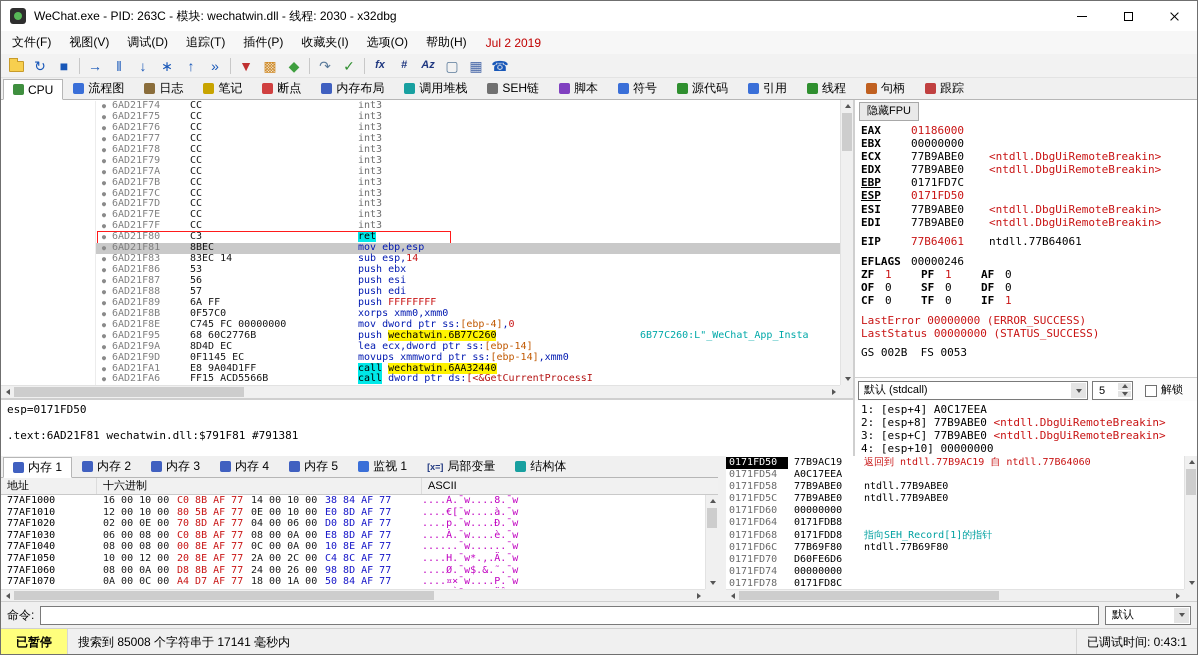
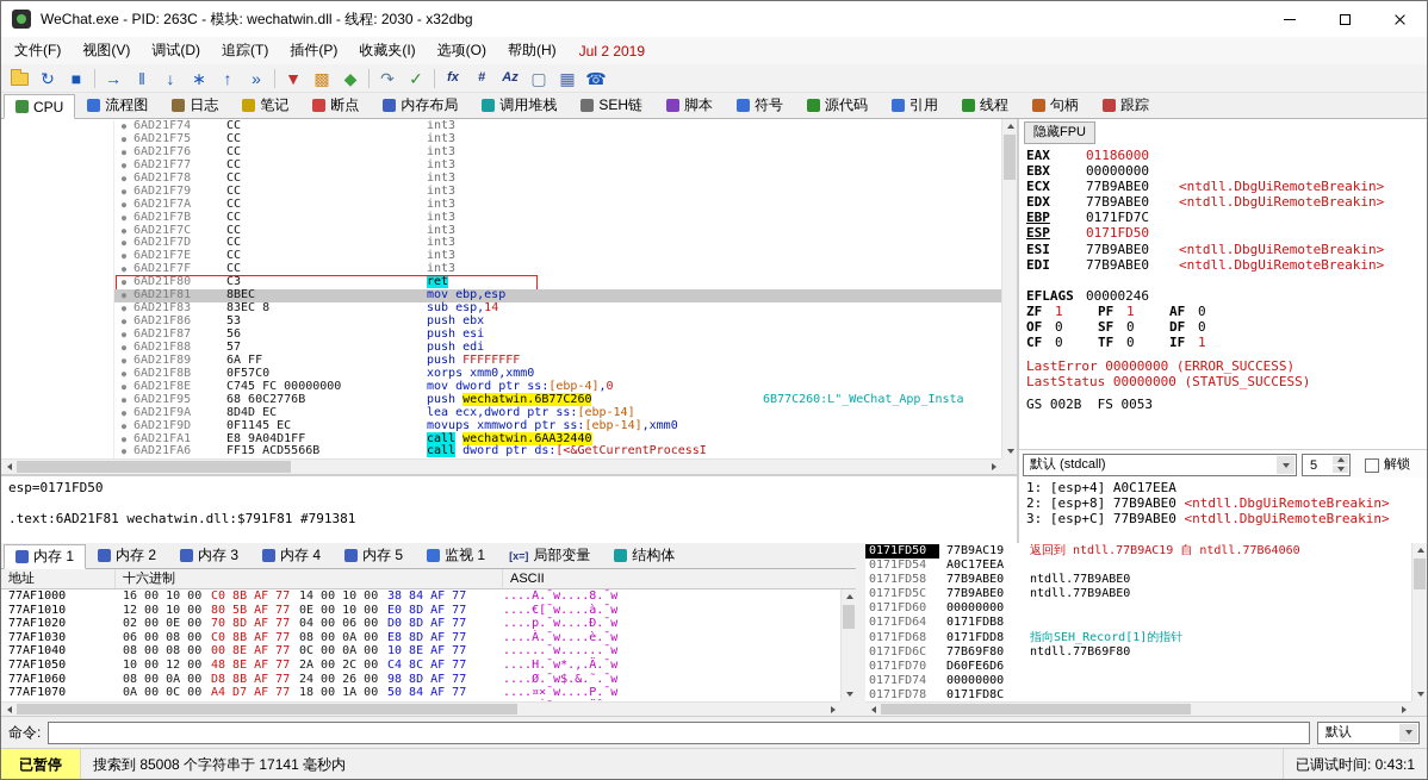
  WeChat.exe - PID: 263C - 模块: wechatwin.dll - 线程: 2030 - x32dbg
  文件(F)
  视图(V)
  调试(D)
  追踪(T)
  插件(P)
  收藏夹(I)
  选项(O)
  帮助(H)
  Jul 2 2019
  ↻
  ■
  →
  ‖
  ↓
  ∗
  ↑
  »
  ▼
  ▩
  ◆
  ↷
  ✓
  fx
  #
  Az
  ▢
  ▦
  ☎
  CPU
  流程图
  日志
  笔记
  断点
  内存布局
  调用堆栈
  SEH链
  脚本
  符号
  源代码
  引用
  线程
  句柄
  跟踪
  ●
  6AD21F74
  CC
  int3
  ●
  6AD21F75
  CC
  int3
  ●
  6AD21F76
  CC
  int3
  ●
  6AD21F77
  CC
  int3
  ●
  6AD21F78
  CC
  int3
  ●
  6AD21F79
  CC
  int3
  ●
  6AD21F7A
  CC
  int3
  ●
  6AD21F7B
  CC
  int3
  ●
  6AD21F7C
  CC
  int3
  ●
  6AD21F7D
  CC
  int3
  ●
  6AD21F7E
  CC
  int3
  ●
  6AD21F7F
  CC
  int3
  ●
  6AD21F80
  C3
  ret
  ●
  6AD21F81
  8BEC
  mov ebp,esp
  ●
  6AD21F83
- 83EC 14
+ 83EC 8
  sub esp,14
  ●
  6AD21F86
  53
  push ebx
  ●
  6AD21F87
  56
  push esi
  ●
  6AD21F88
  57
  push edi
  ●
  6AD21F89
  6A FF
  push FFFFFFFF
  ●
  6AD21F8B
  0F57C0
  xorps xmm0,xmm0
  ●
  6AD21F8E
  C745 FC 00000000
  mov dword ptr ss:[ebp-4],0
  ●
  6AD21F95
  68 60C2776B
  push wechatwin.6B77C260
  6B77C260:L"_WeChat_App_Insta
  ●
  6AD21F9A
  8D4D EC
  lea ecx,dword ptr ss:[ebp-14]
  ●
  6AD21F9D
  0F1145 EC
  movups xmmword ptr ss:[ebp-14],xmm0
  ●
  6AD21FA1
  E8 9A04D1FF
  call wechatwin.6AA32440
  ●
  6AD21FA6
  FF15 ACD5566B
  call dword ptr ds:[<&GetCurrentProcessI
  esp=0171FD50
  .text:6AD21F81 wechatwin.dll:$791F81 #791381
  隐藏FPU
  EAX
  01186000
  EBX
  00000000
  ECX
  77B9ABE0
  <ntdll.DbgUiRemoteBreakin>
  EDX
  77B9ABE0
  <ntdll.DbgUiRemoteBreakin>
  EBP
  0171FD7C
  ESP
  0171FD50
  ESI
  77B9ABE0
  <ntdll.DbgUiRemoteBreakin>
  EDI
  77B9ABE0
  <ntdll.DbgUiRemoteBreakin>
- EIP
- 77B64061
- ntdll.77B64061
  EFLAGS
  00000246
  ZF
  1
  PF
  1
  AF
  0
  OF
  0
  SF
  0
  DF
  0
  CF
  0
  TF
  0
  IF
  1
  LastError 00000000 (ERROR_SUCCESS)
  LastStatus 00000000 (STATUS_SUCCESS)
  GS 002B FS 0053
  默认 (stdcall)
  5
  解锁
  1: [esp+4] A0C17EEA
  2: [esp+8] 77B9ABE0
  <ntdll.DbgUiRemoteBreakin>
  3: [esp+C] 77B9ABE0
  <ntdll.DbgUiRemoteBreakin>
- 4: [esp+10] 00000000
  内存 1
  内存 2
  内存 3
  内存 4
  内存 5
  监视 1
  [x=]
  局部变量
  结构体
  地址
  十六进制
  ASCII
  77AF1000
  16 00 10 00 C0 8B AF 77 14 00 10 00 38 84 AF 77
  ....À.¯w....8.¯w
  77AF1010
  12 00 10 00 80 5B AF 77 0E 00 10 00 E0 8D AF 77
  ....€[¯w....à.¯w
  77AF1020
  02 00 0E 00 70 8D AF 77 04 00 06 00 D0 8D AF 77
  ....p.¯w....Ð.¯w
  77AF1030
  06 00 08 00 C0 8B AF 77 08 00 0A 00 E8 8D AF 77
  ....À.¯w....è.¯w
  77AF1040
  08 00 08 00 00 8E AF 77 0C 00 0A 00 10 8E AF 77
  ......¯w......¯w
  77AF1050
- 10 00 12 00 20 8E AF 77 2A 00 2C 00 C4 8C AF 77
+ 10 00 12 00 48 8E AF 77 2A 00 2C 00 C4 8C AF 77
  ....H.¯w*.,.Ä.¯w
  77AF1060
  08 00 0A 00 D8 8B AF 77 24 00 26 00 98 8D AF 77
  ....Ø.¯w$.&.˜.¯w
  77AF1070
  0A 00 0C 00 A4 D7 AF 77 18 00 1A 00 50 84 AF 77
  ....¤×¯w....P.¯w
  0171FD50
  77B9AC19
  返回到 ntdll.77B9AC19 自 ntdll.77B64060
  0171FD54
  A0C17EEA
  0171FD58
  77B9ABE0
  ntdll.77B9ABE0
  0171FD5C
  77B9ABE0
  ntdll.77B9ABE0
  0171FD60
  00000000
  0171FD64
  0171FDB8
  0171FD68
  0171FDD8
  指向SEH_Record[1]的指针
  0171FD6C
  77B69F80
  ntdll.77B69F80
  0171FD70
  D60FE6D6
  0171FD74
  00000000
  0171FD78
  0171FD8C
  命令:
  默认
  已暂停
  搜索到 85008 个字符串于 17141 毫秒内
  已调试时间: 0:43:1
